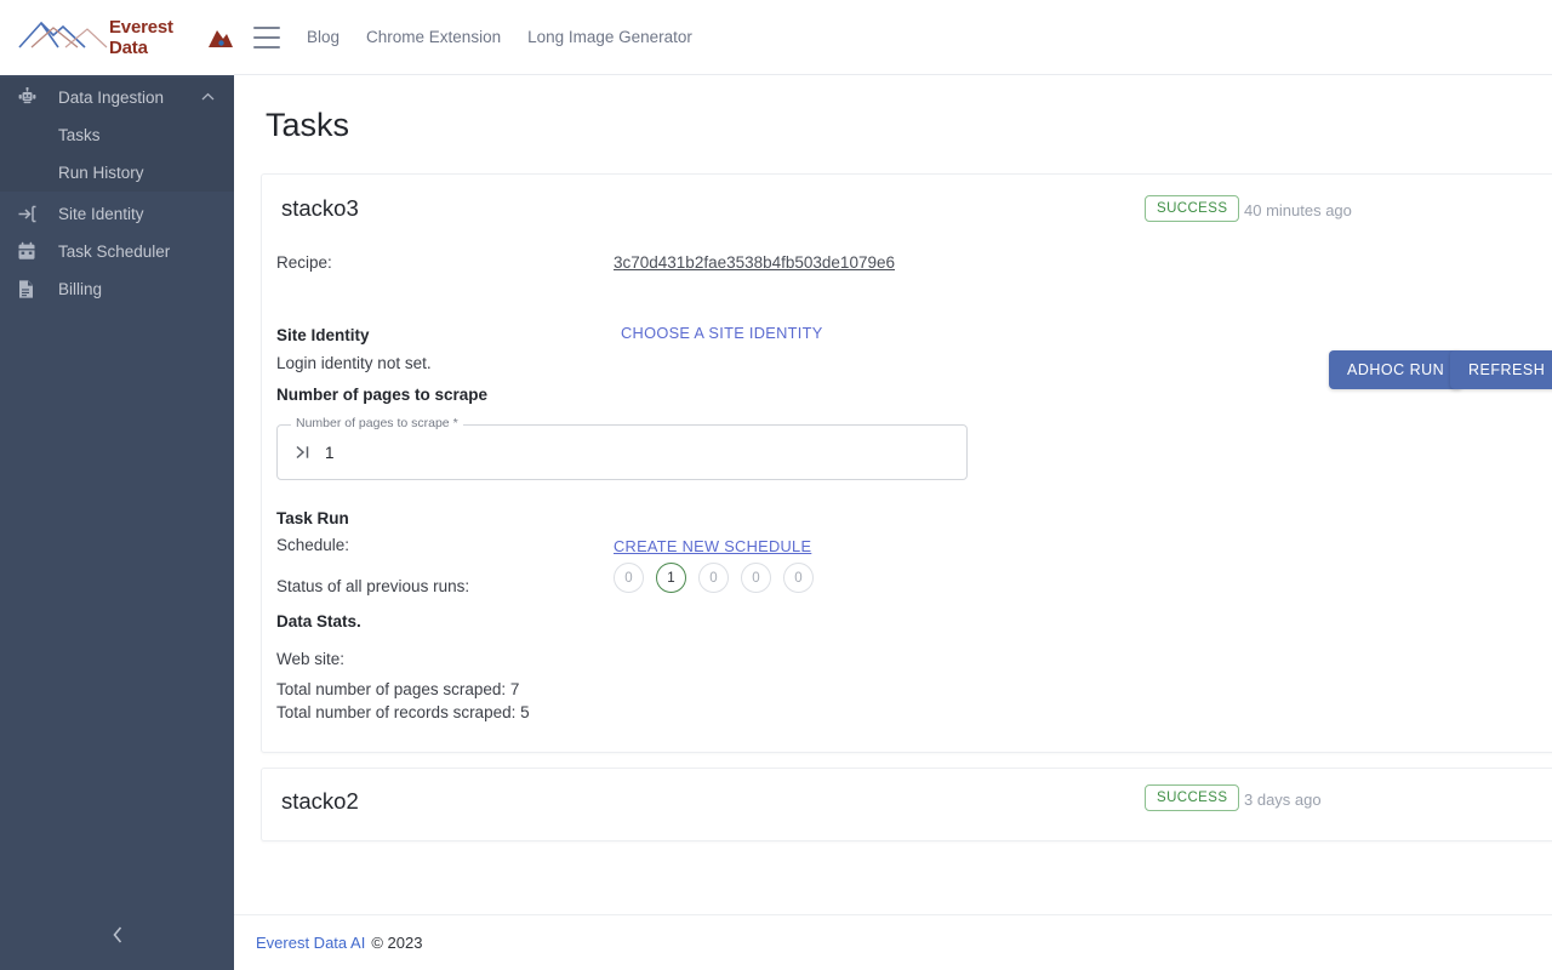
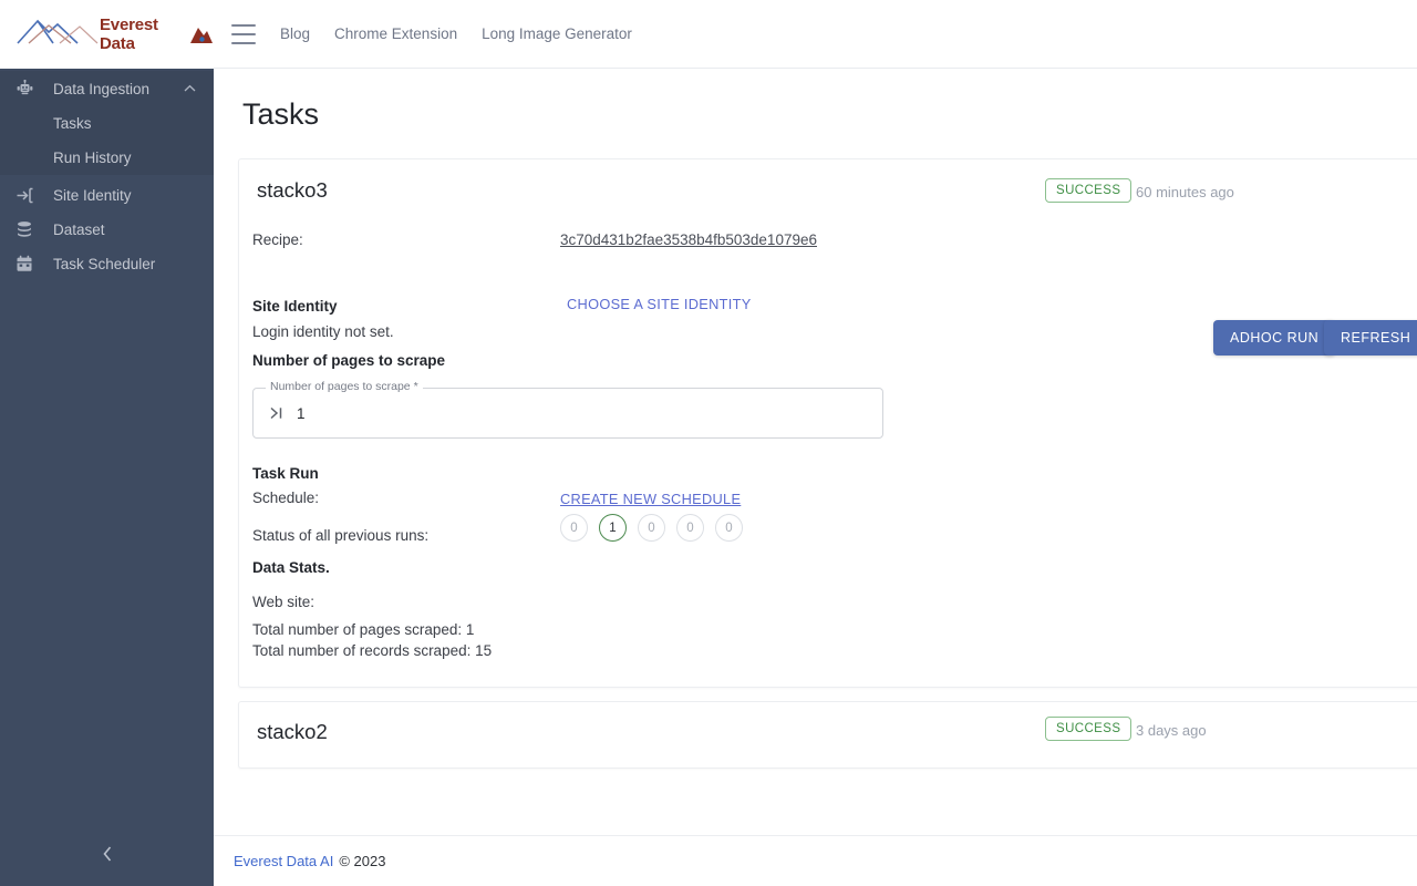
  Everest Data
  Blog
  Chrome Extension
  Long Image Generator
  Data Ingestion
  Tasks
  Run History
  Site Identity
+ Dataset
  Task Scheduler
- Billing
  Tasks
  stacko3
  SUCCESS
- 40 minutes ago
+ 60 minutes ago
  Recipe:
  3c70d431b2fae3538b4fb503de1079e6
  ADHOC RUN
  REFRESH
  Site Identity
  CHOOSE A SITE IDENTITY
  Login identity not set.
  Number of pages to scrape
  Number of pages to scrape *
  1
  Task Run
  Schedule:
  CREATE NEW SCHEDULE
  Status of all previous runs:
  0
  1
  0
  0
  0
  Data Stats.
  Web site:
- Total number of pages scraped: 7
+ Total number of pages scraped: 1
- Total number of records scraped: 5
+ Total number of records scraped: 15
  stacko2
  SUCCESS
  3 days ago
  Everest Data AI
  © 2023
